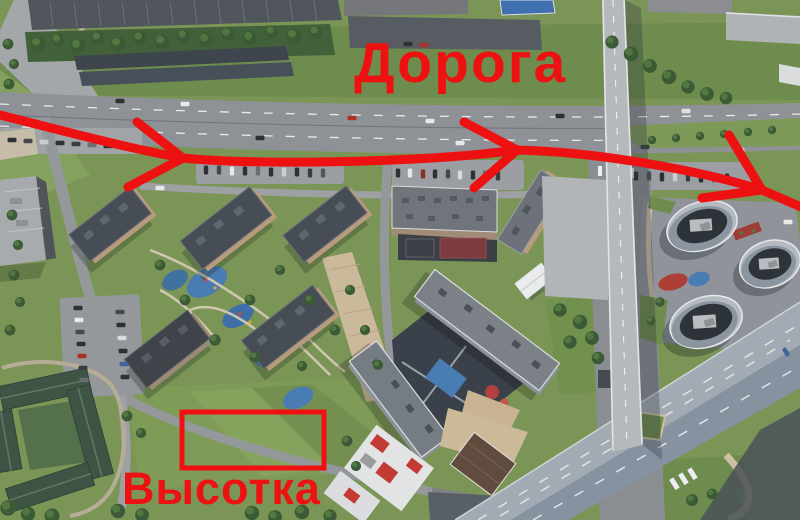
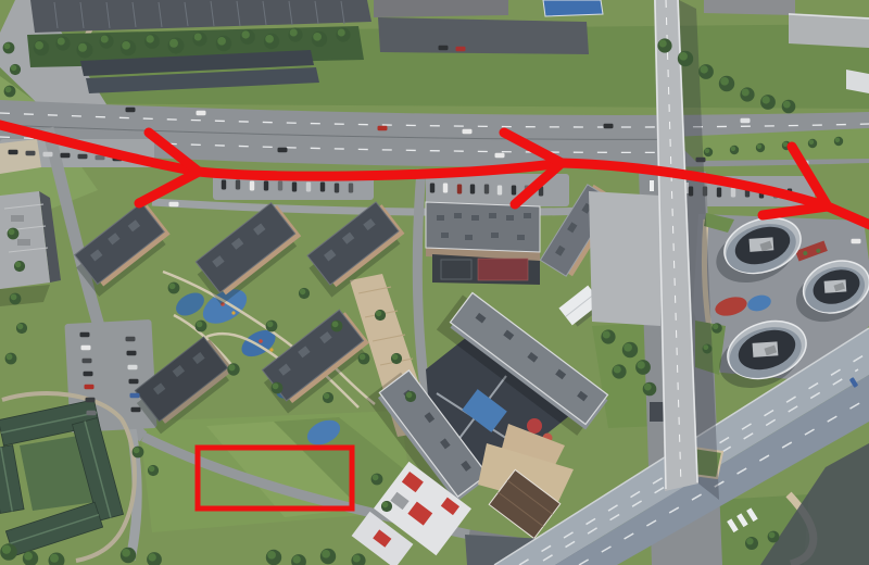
- Дорога
- Высотка
